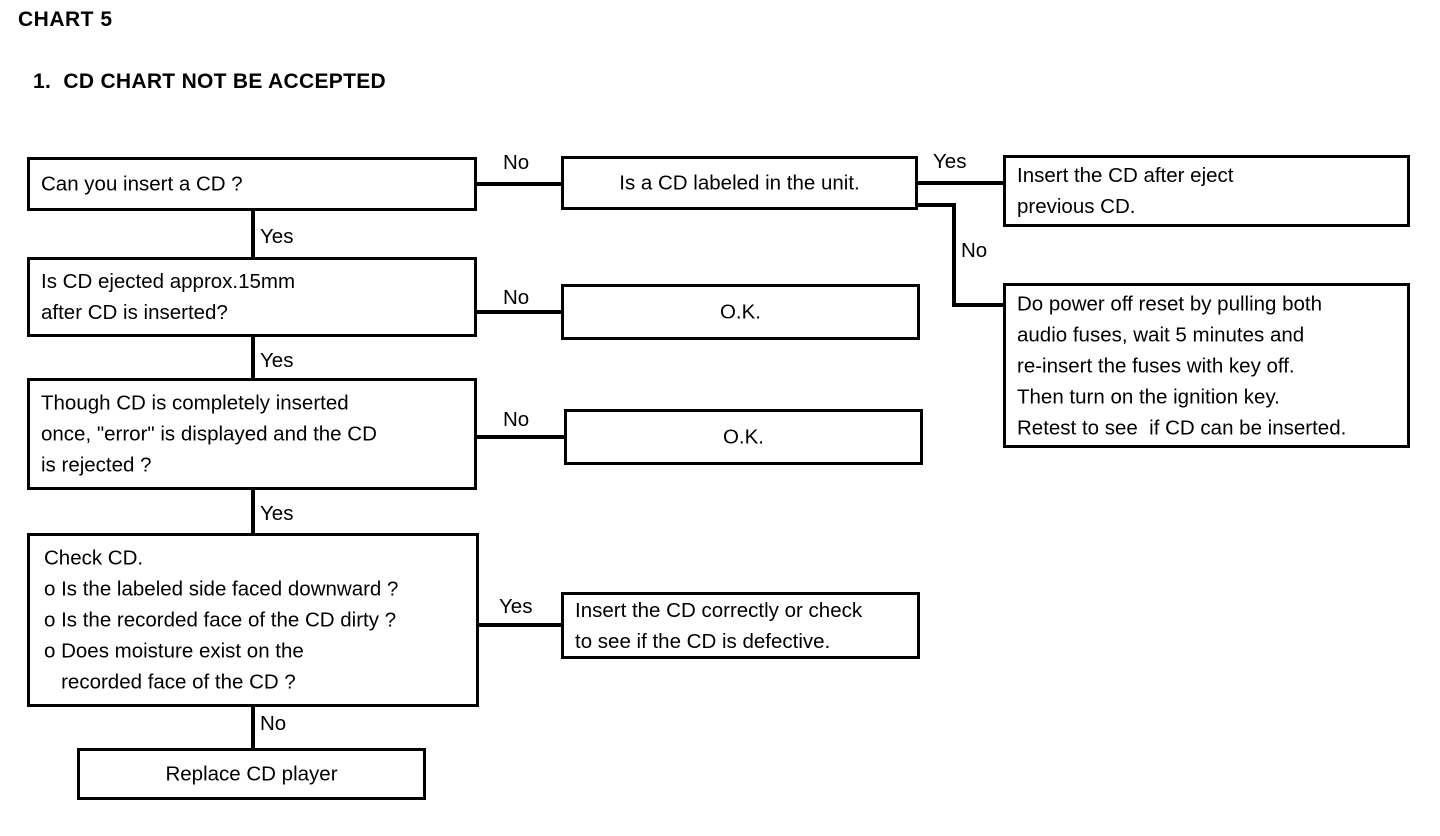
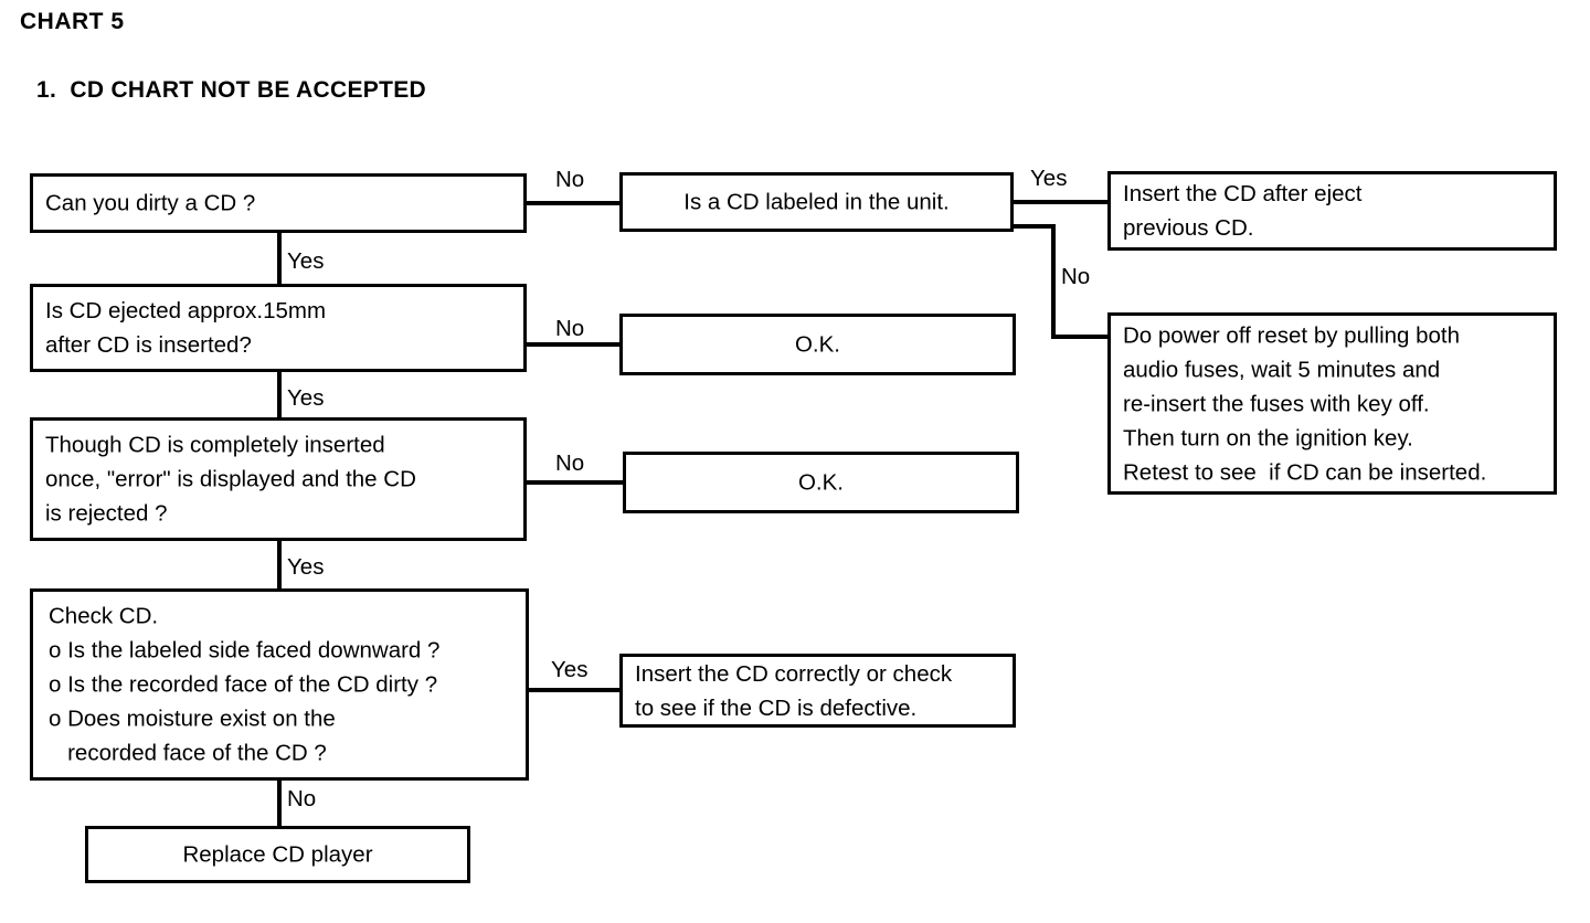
  CHART 5
  1. CD CHART NOT BE ACCEPTED
- Can you insert a CD ?
+ Can you dirty a CD ?
  Is a CD labeled in the unit.
  Insert the CD after eject
  previous CD.
  Is CD ejected approx.15mm
  after CD is inserted?
  O.K.
  Do power off reset by pulling both
  audio fuses, wait 5 minutes and
  re-insert the fuses with key off.
  Then turn on the ignition key.
  Retest to see if CD can be inserted.
  Though CD is completely inserted
  once, "error" is displayed and the CD
  is rejected ?
  O.K.
  Check CD.
  o Is the labeled side faced downward ?
  o Is the recorded face of the CD dirty ?
  o Does moisture exist on the
  recorded face of the CD ?
  Insert the CD correctly or check
  to see if the CD is defective.
  Replace CD player
  No
  Yes
  Yes
  No
  No
  Yes
  No
  Yes
  Yes
  No
